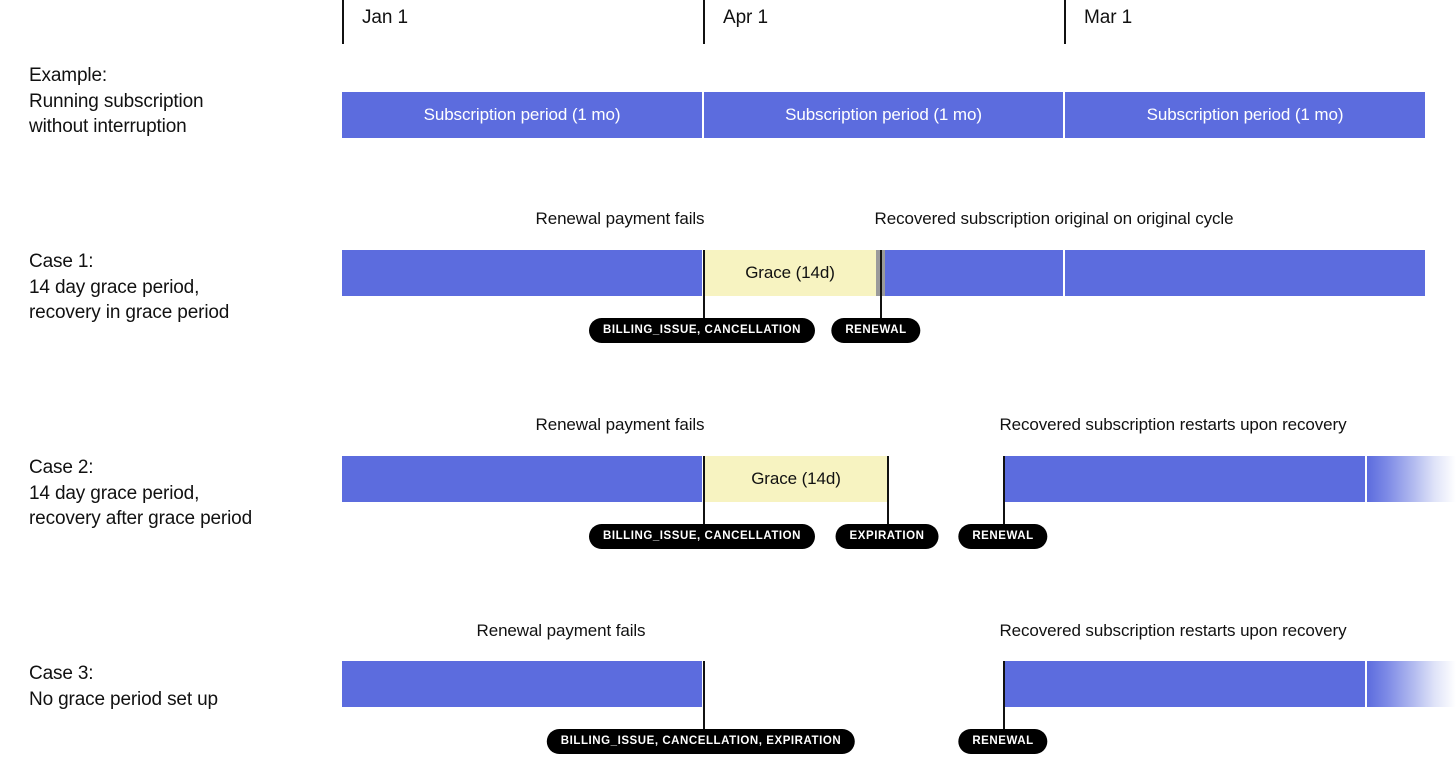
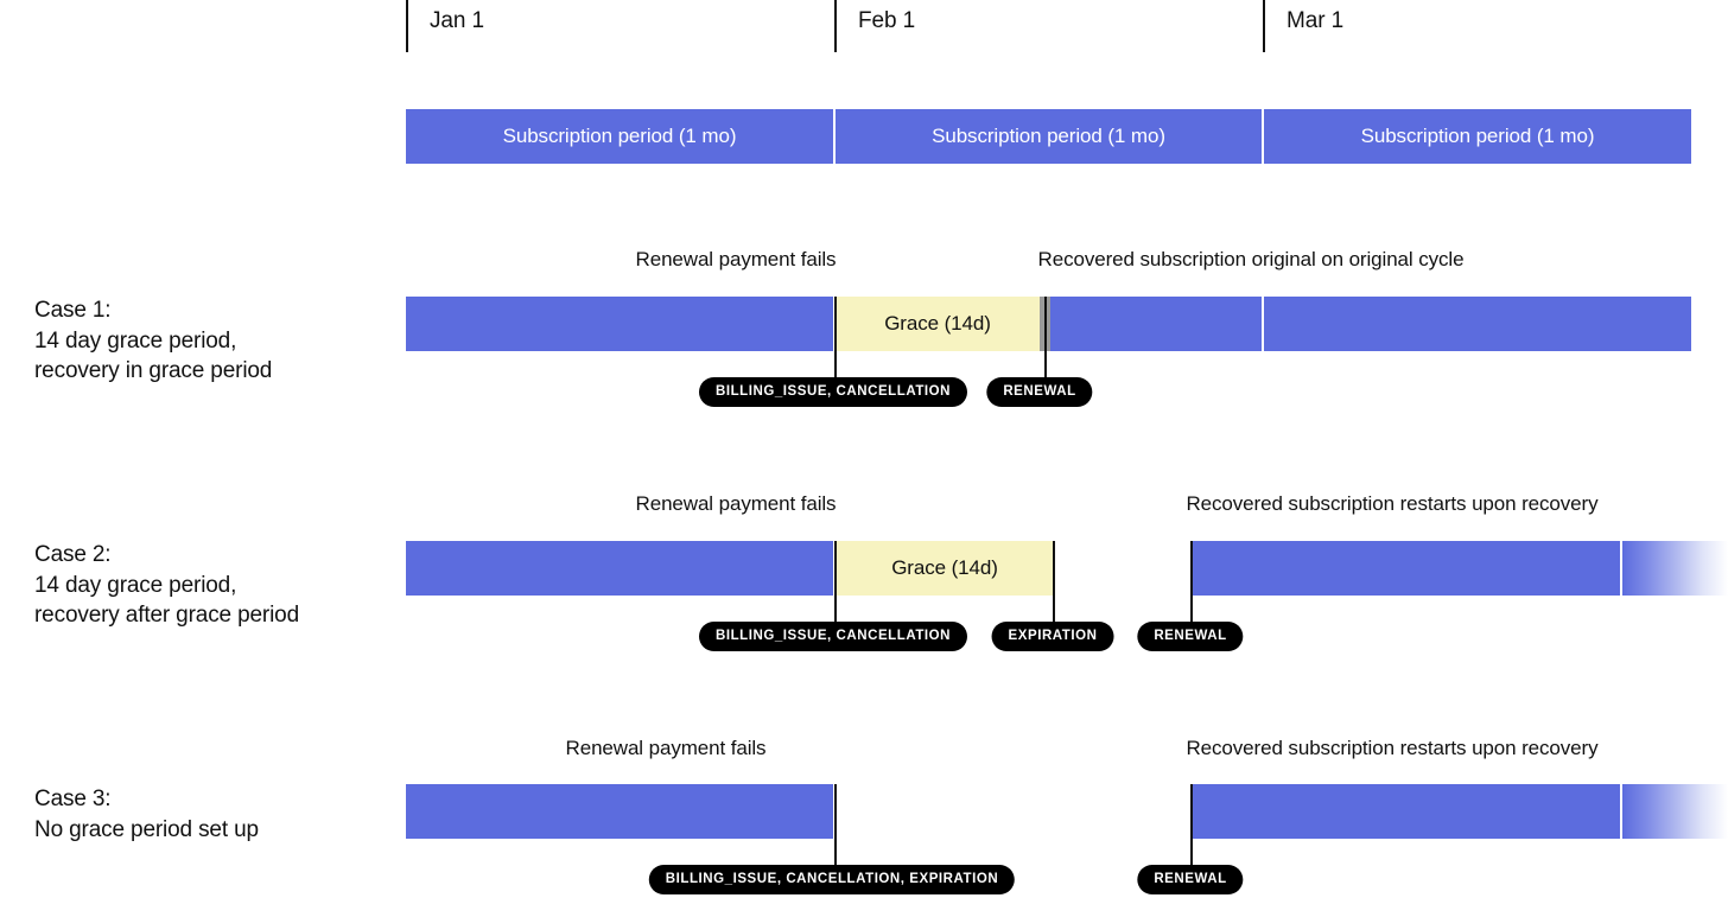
  Jan 1
- Apr 1
+ Feb 1
  Mar 1
- Example:
- Running subscription
- without interruption
  Subscription period (1 mo)
  Subscription period (1 mo)
  Subscription period (1 mo)
  Case 1:
  14 day grace period,
  recovery in grace period
  Renewal payment fails
  Recovered subscription original on original cycle
  Grace (14d)
  BILLING_ISSUE, CANCELLATION
  RENEWAL
  Case 2:
  14 day grace period,
  recovery after grace period
  Renewal payment fails
  Recovered subscription restarts upon recovery
  Grace (14d)
  BILLING_ISSUE, CANCELLATION
  EXPIRATION
  RENEWAL
  Case 3:
  No grace period set up
  Renewal payment fails
  Recovered subscription restarts upon recovery
  BILLING_ISSUE, CANCELLATION, EXPIRATION
  RENEWAL
